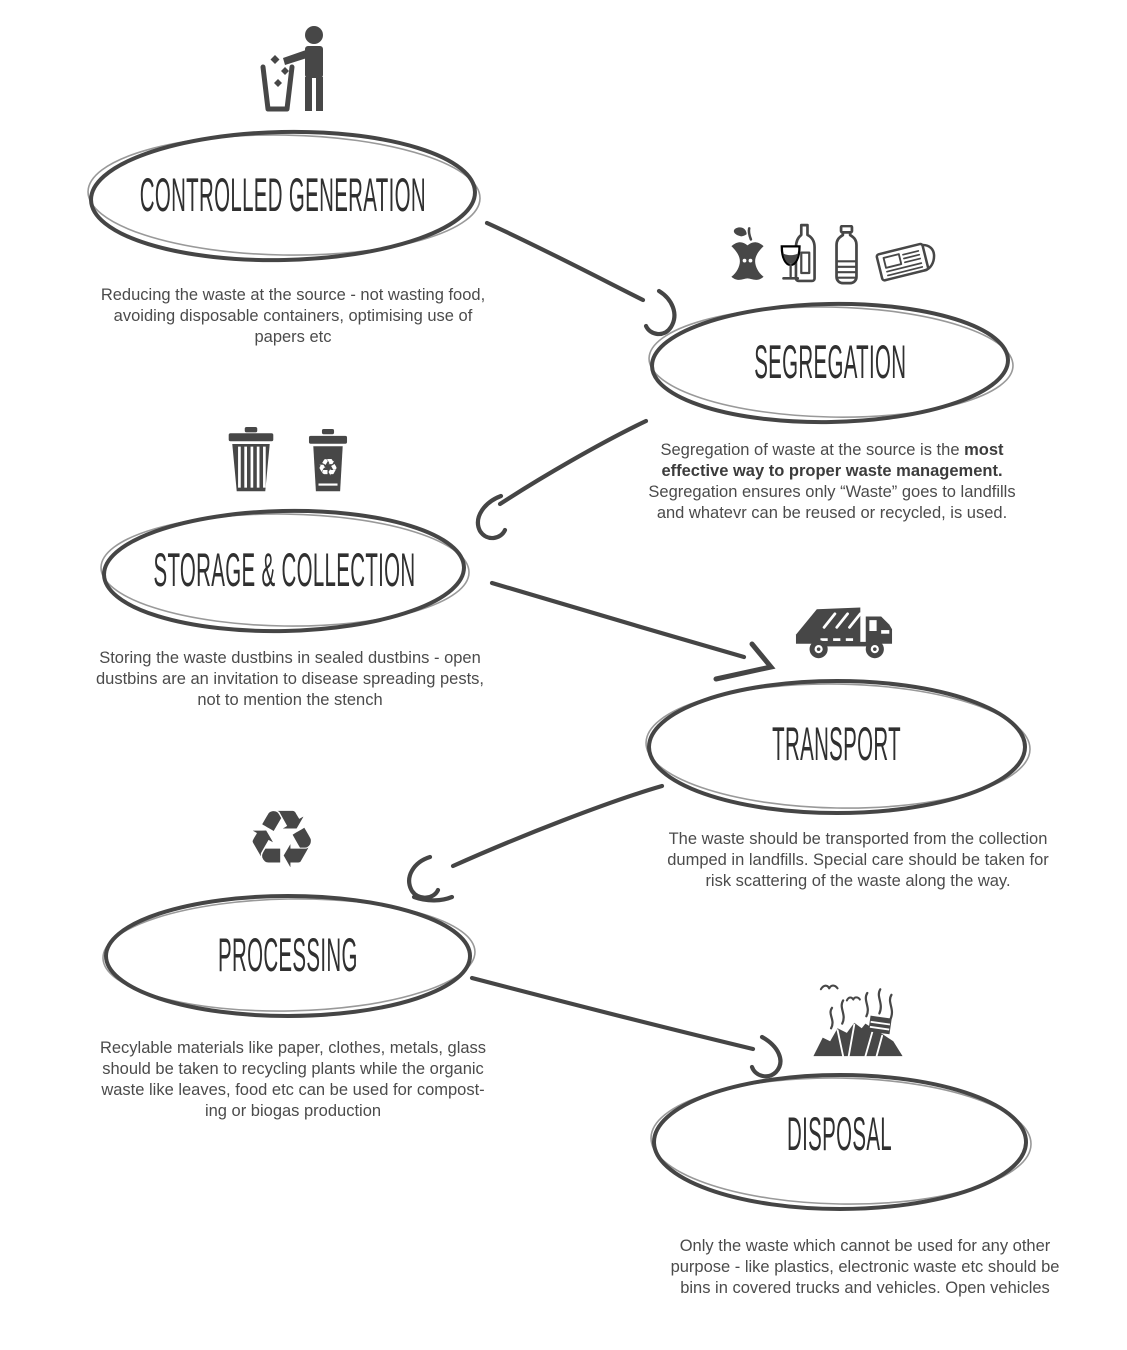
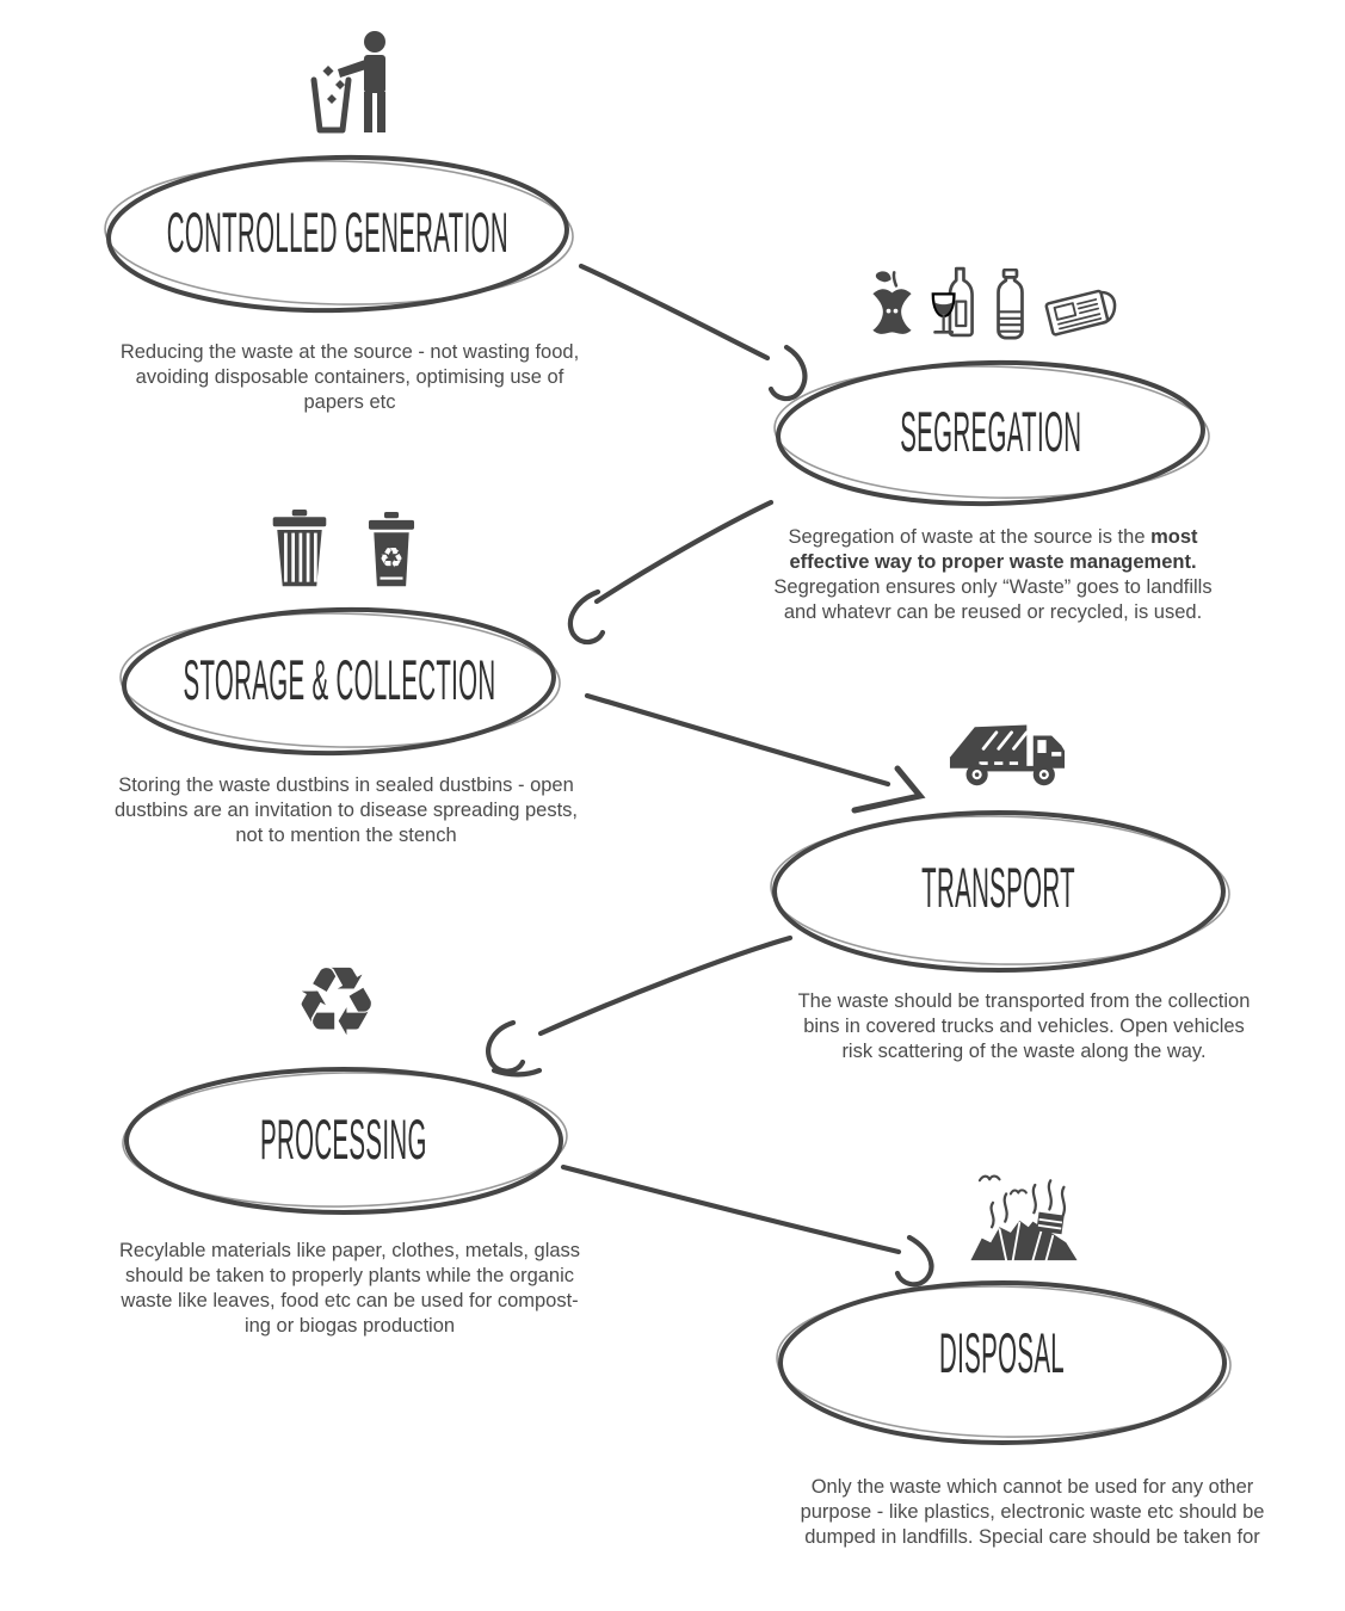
  CONTROLLED GENERATION
  Reducing the waste at the source - not wasting food,
  avoiding disposable containers, optimising use of
  papers etc
  SEGREGATION
  Segregation of waste at the source is the most
  effective way to proper waste management.
  Segregation ensures only “Waste” goes to landfills
  and whatevr can be reused or recycled, is used.
  ♻
  STORAGE & COLLECTION
  Storing the waste dustbins in sealed dustbins - open
  dustbins are an invitation to disease spreading pests,
  not to mention the stench
  TRANSPORT
  The waste should be transported from the collection
- dumped in landfills. Special care should be taken for
+ bins in covered trucks and vehicles. Open vehicles
  risk scattering of the waste along the way.
  ♻
  PROCESSING
  Recylable materials like paper, clothes, metals, glass
- should be taken to recycling plants while the organic
+ should be taken to properly plants while the organic
  waste like leaves, food etc can be used for compost-
  ing or biogas production
  DISPOSAL
  Only the waste which cannot be used for any other
  purpose - like plastics, electronic waste etc should be
- bins in covered trucks and vehicles. Open vehicles
+ dumped in landfills. Special care should be taken for
